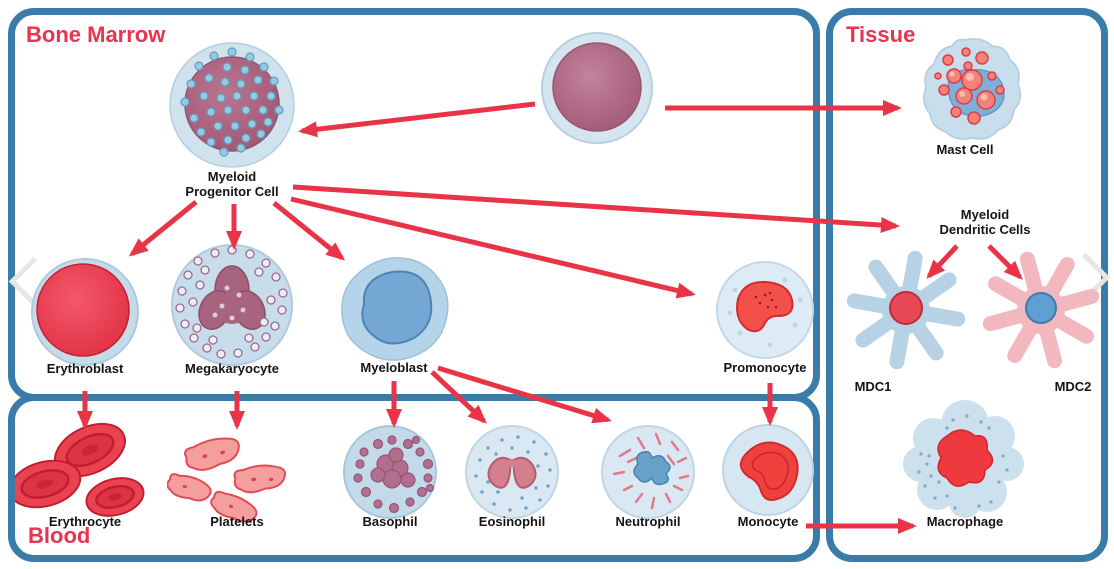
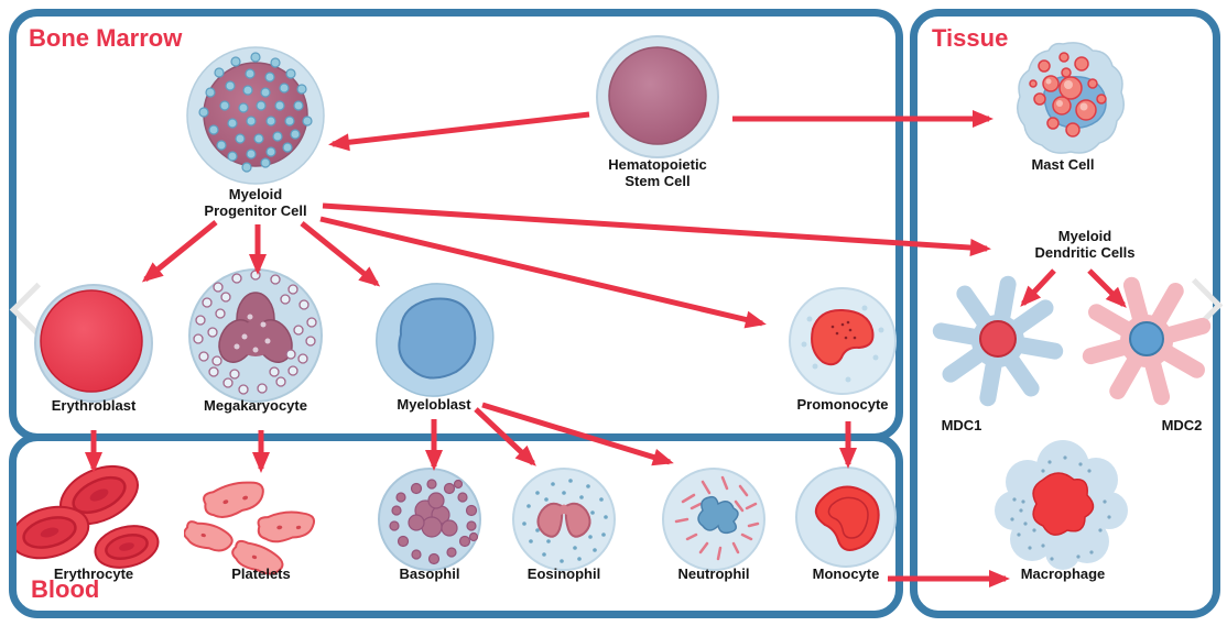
  Bone Marrow
  Tissue
  Blood
+ Hematopoietic
+ Stem Cell
  Myeloid
  Progenitor Cell
  Erythroblast
  Megakaryocyte
  Myeloblast
  Promonocyte
  Erythrocyte
  Platelets
  Basophil
  Eosinophil
  Neutrophil
  Monocyte
  Mast Cell
  Myeloid
  Dendritic Cells
  MDC1
  MDC2
  Macrophage
